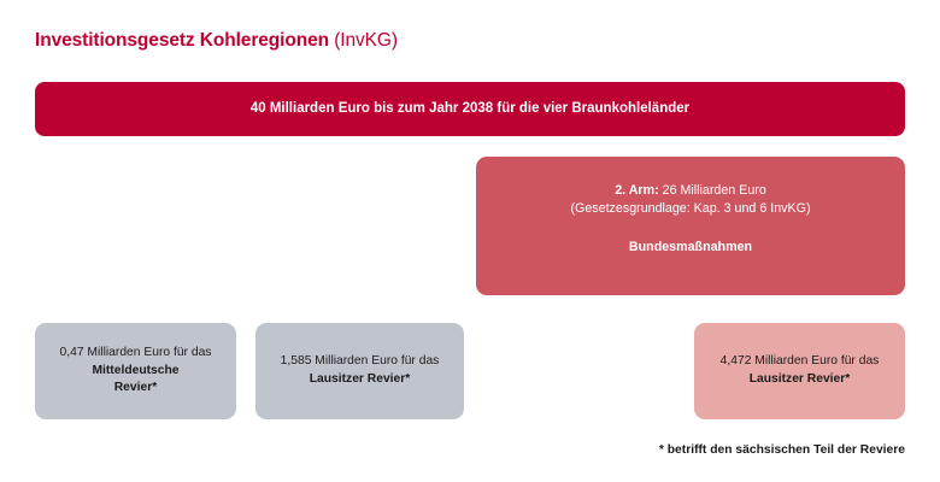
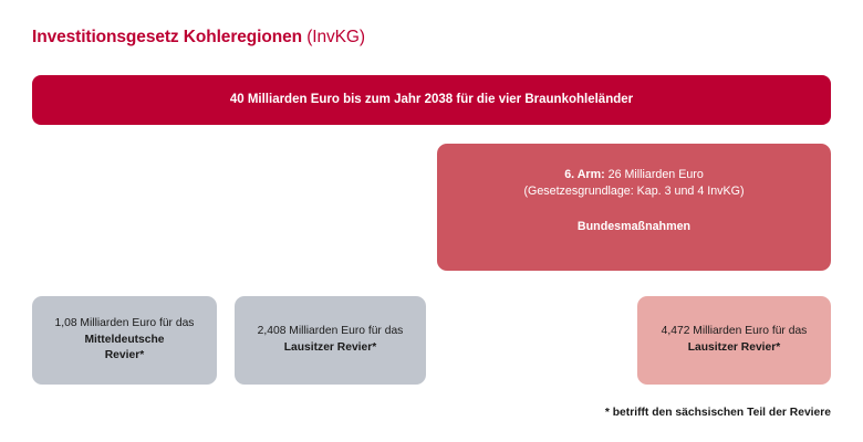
  Investitionsgesetz Kohleregionen (InvKG)
  40 Milliarden Euro bis zum Jahr 2038 für die vier Braunkohleländer
- 2. Arm: 26 Milliarden Euro
+ 6. Arm: 26 Milliarden Euro
- (Gesetzesgrundlage: Kap. 3 und 6 InvKG)
+ (Gesetzesgrundlage: Kap. 3 und 4 InvKG)
  Bundesmaßnahmen
- 0,47 Milliarden Euro für das
+ 1,08 Milliarden Euro für das
  Mitteldeutsche
  Revier*
- 1,585 Milliarden Euro für das
+ 2,408 Milliarden Euro für das
  Lausitzer Revier*
  4,472 Milliarden Euro für das
  Lausitzer Revier*
  * betrifft den sächsischen Teil der Reviere
